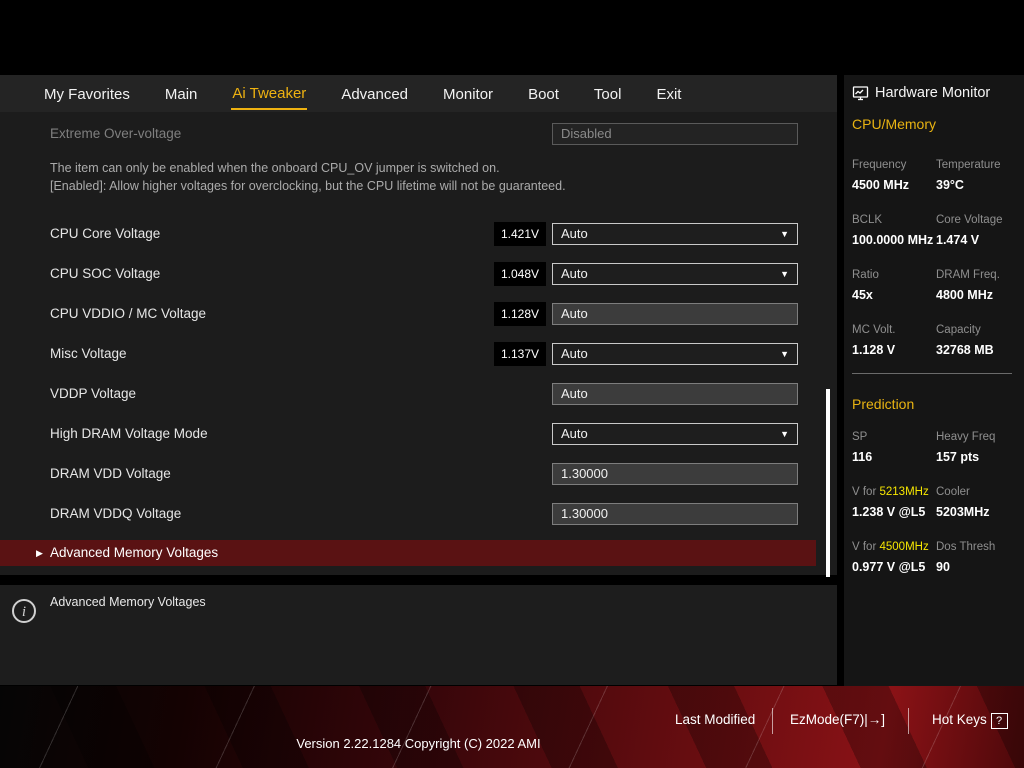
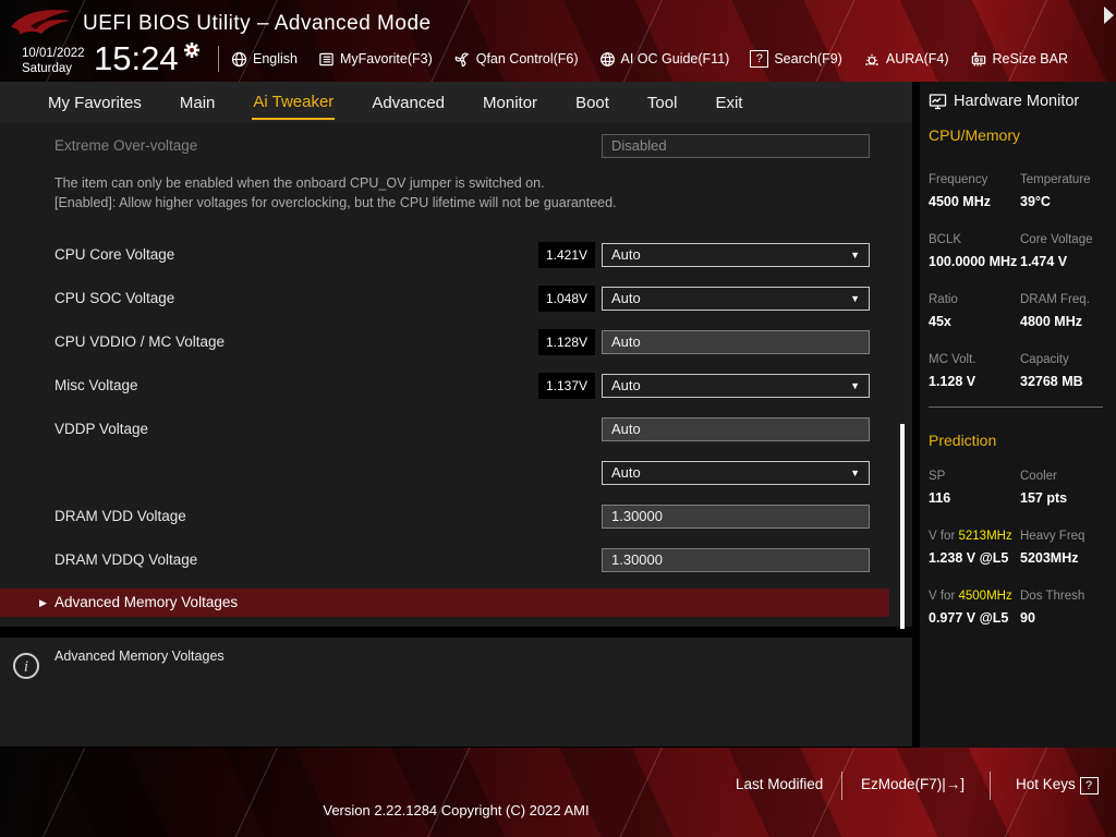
+ UEFI BIOS Utility – Advanced Mode
+ 10/01/2022
+ Saturday
+ 15:24
+ English
+ MyFavorite(F3)
+ Qfan Control(F6)
+ AI OC Guide(F11)
+ ?
+ Search(F9)
+ AURA(F4)
+ ReSize BAR
  My Favorites
  Main
  Ai Tweaker
  Advanced
  Monitor
  Boot
  Tool
  Exit
  Extreme Over-voltage
  Disabled
  The item can only be enabled when the onboard CPU_OV jumper is switched on.
  [Enabled]: Allow higher voltages for overclocking, but the CPU lifetime will not be guaranteed.
  CPU Core Voltage
  1.421V
  Auto
  ▼
  CPU SOC Voltage
  1.048V
  Auto
  ▼
  CPU VDDIO / MC Voltage
  1.128V
  Auto
  Misc Voltage
  1.137V
  Auto
  ▼
  VDDP Voltage
  Auto
- High DRAM Voltage Mode
  Auto
  ▼
  DRAM VDD Voltage
  1.30000
  DRAM VDDQ Voltage
  1.30000
  ▶
  Advanced Memory Voltages
  i
  Advanced Memory Voltages
  Hardware Monitor
  CPU/Memory
  Frequency
  Temperature
  4500 MHz
  39°C
  BCLK
  Core Voltage
  100.0000 MHz
  1.474 V
  Ratio
  DRAM Freq.
  45x
  4800 MHz
  MC Volt.
  Capacity
  1.128 V
  32768 MB
  Prediction
  SP
- Heavy Freq
+ Cooler
  116
  157 pts
  V for 5213MHz
- Cooler
+ Heavy Freq
  1.238 V @L5
  5203MHz
  V for 4500MHz
  Dos Thresh
  0.977 V @L5
  90
  Last Modified
  EzMode(F7)|→]
  Hot Keys ?
  Version 2.22.1284 Copyright (C) 2022 AMI
